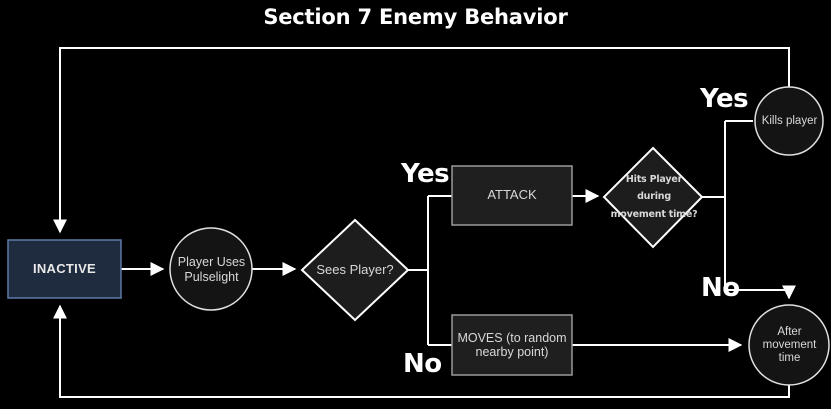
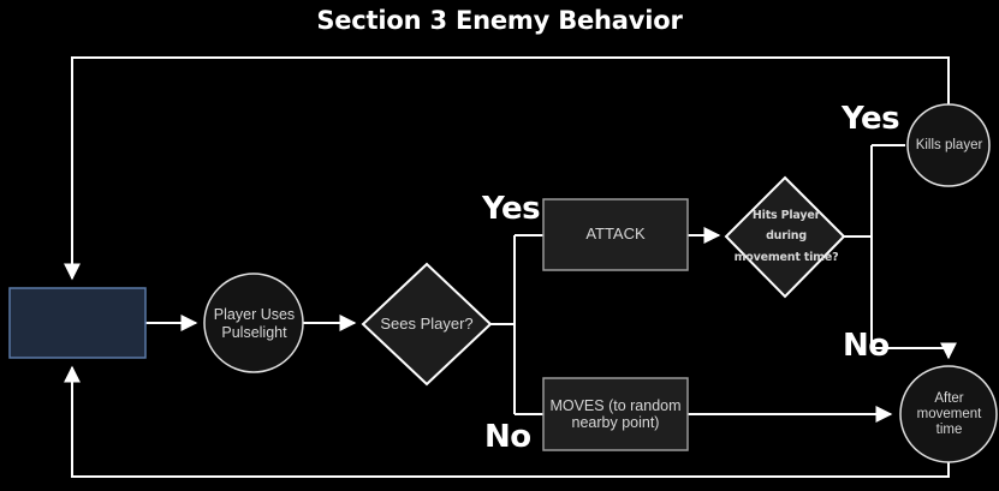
- Section 7 Enemy Behavior
+ Section 3 Enemy Behavior
- INACTIVE
  Player Uses
  Pulselight
  Sees Player?
  ATTACK
  Hits Player during
  movement time?
  MOVES (to random
  nearby point)
  Kills player
  After
  movement
  time
  Yes
  No
  Yes
  No
